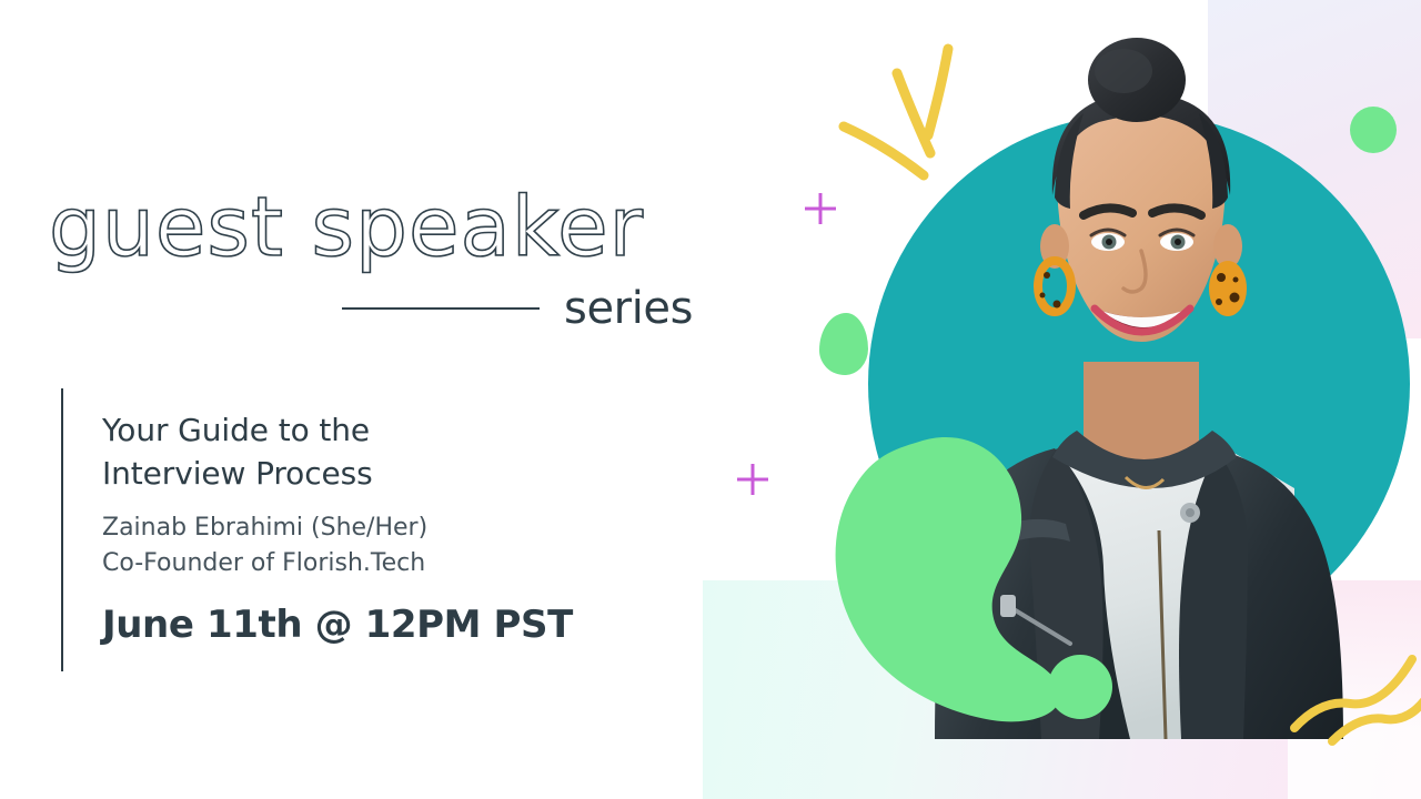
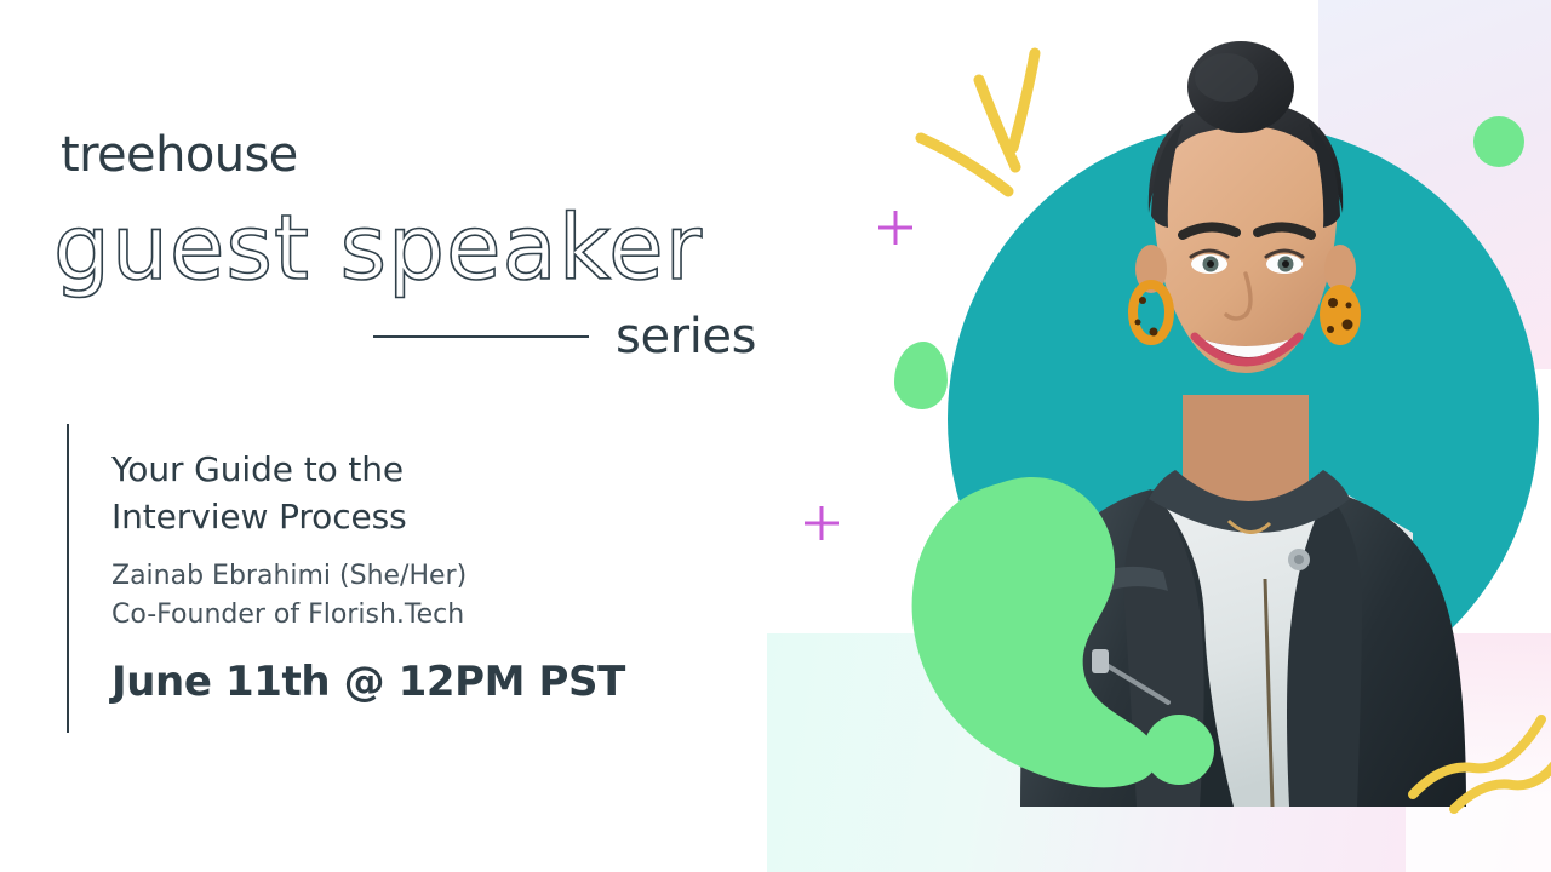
+ treehouse
  guest speaker
  series
  Your Guide to the
  Interview Process
  Zainab Ebrahimi (She/Her)
  Co-Founder of Florish.Tech
  June 11th @ 12PM PST
